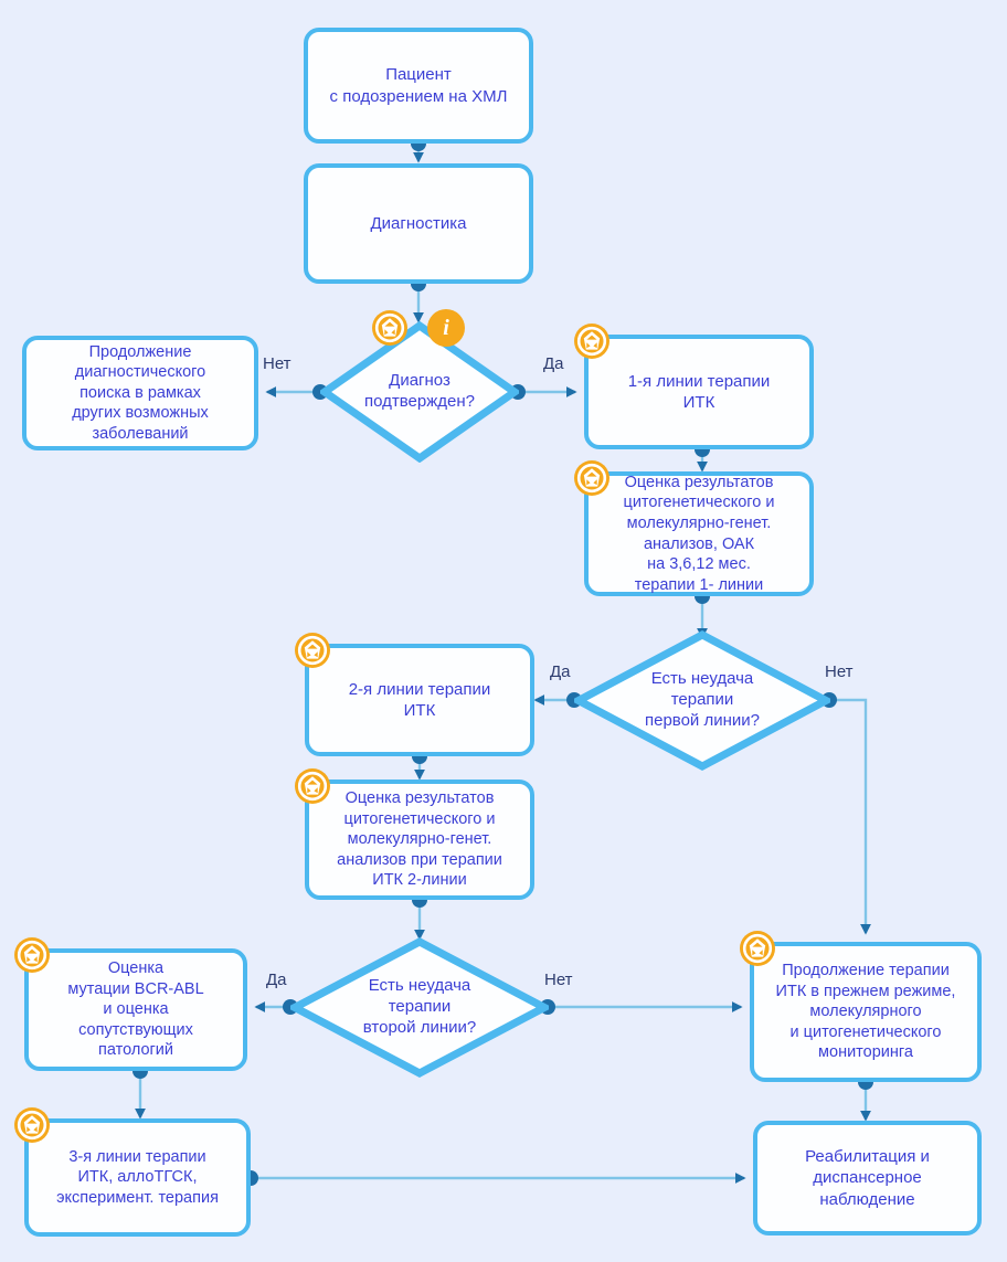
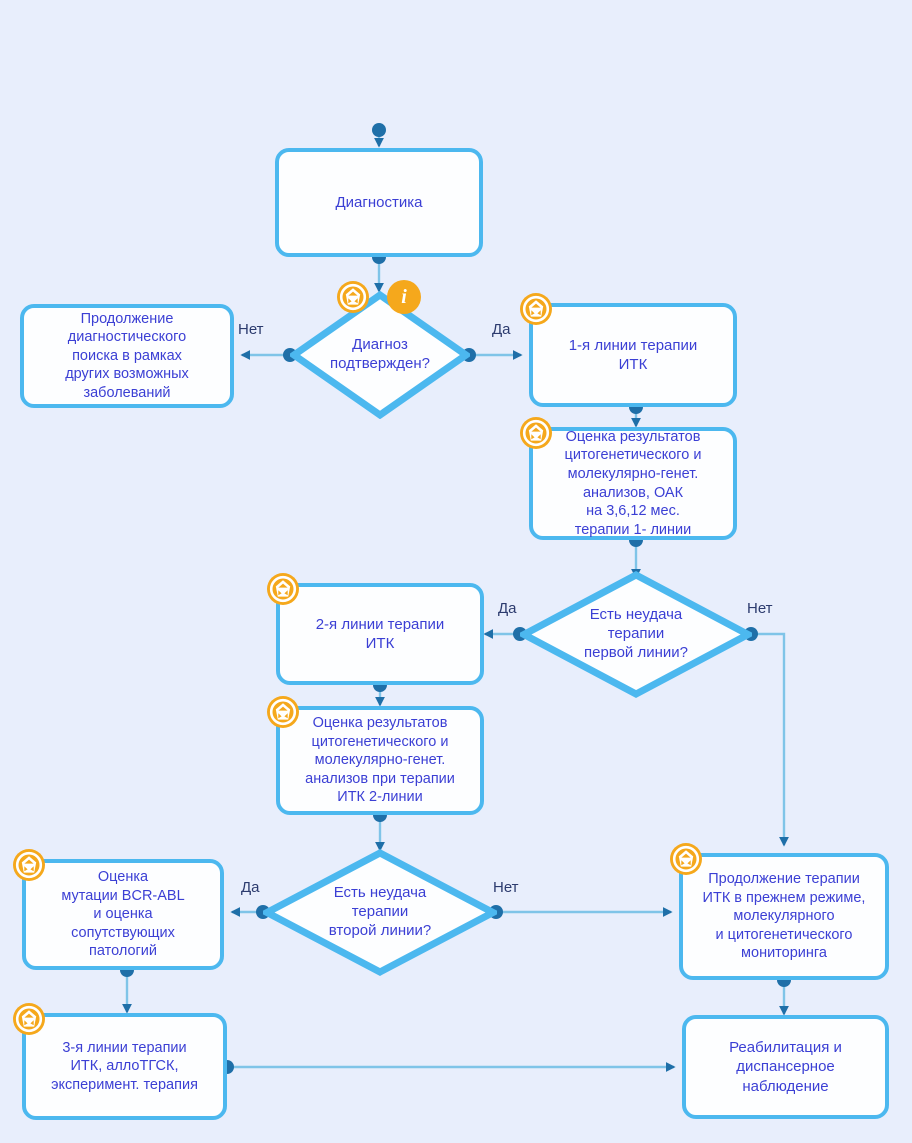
- Пациент
- с подозрением на ХМЛ
  Диагностика
  Диагноз подтвержден?
  i
  Продолжение
  диагностического
  поиска в рамках
  других возможных
  заболеваний
  1-я линии терапии
  ИТК
  Оценка результатов
  цитогенетического и
  молекулярно-генет.
  анализов, ОАК
  на 3,6,12 мес.
  терапии 1- линии
  Есть неудача
  терапии
  первой линии?
  2-я линии терапии
  ИТК
  Оценка результатов
  цитогенетического и
  молекулярно-генет.
  анализов при терапии
  ИТК 2-линии
  Есть неудача
  терапии
  второй линии?
  Оценка
  мутации BCR-ABL
  и оценка
  сопутствующих
  патологий
  Продолжение терапии
  ИТК в прежнем режиме,
  молекулярного
  и цитогенетического
  мониторинга
  3-я линии терапии
  ИТК, аллоТГСК,
  эксперимент. терапия
  Реабилитация и
  диспансерное
  наблюдение
  Нет
  Да
  Да
  Нет
  Да
  Нет
